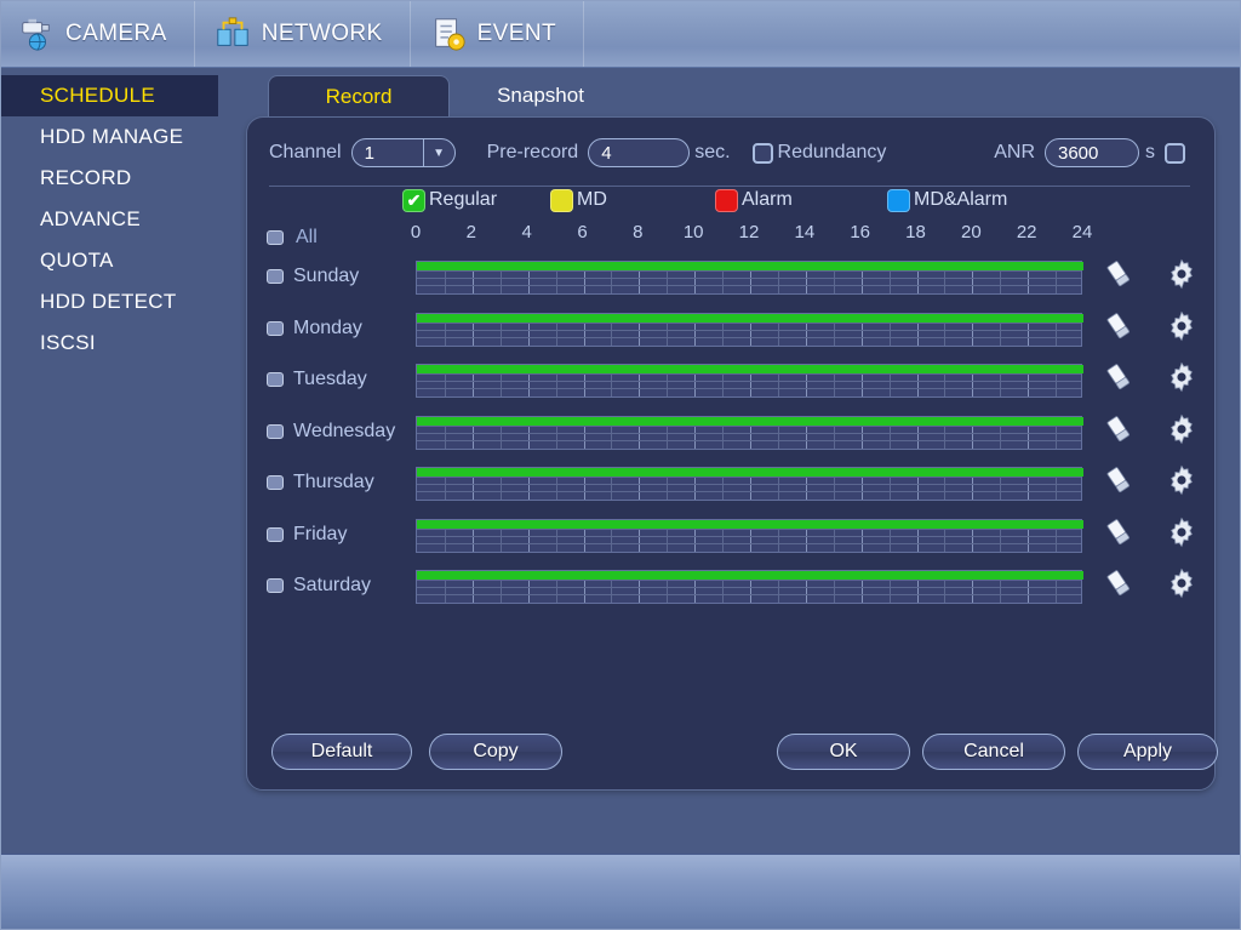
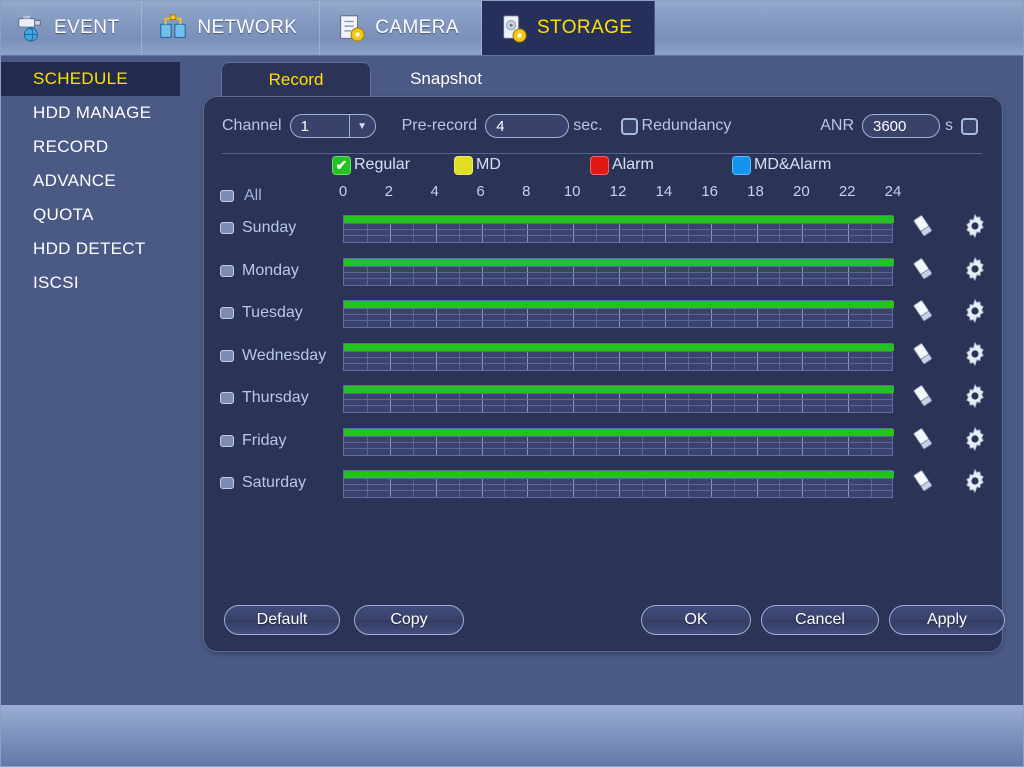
- CAMERA
+ EVENT
  NETWORK
- EVENT
+ CAMERA
+ STORAGE
  SCHEDULE
  HDD MANAGE
  RECORD
  ADVANCE
  QUOTA
  HDD DETECT
  ISCSI
  Record
  Snapshot
  Channel
  1
  ▼
  Pre-record
  4
  sec.
  Redundancy
  ANR
  3600
  s
  ✔
  Regular
  MD
  Alarm
  MD&Alarm
  All
  0
  2
  4
  6
  8
  10
  12
  14
  16
  18
  20
  22
  24
  Sunday
  Monday
  Tuesday
  Wednesday
  Thursday
  Friday
  Saturday
  Default
  Copy
  OK
  Cancel
  Apply
